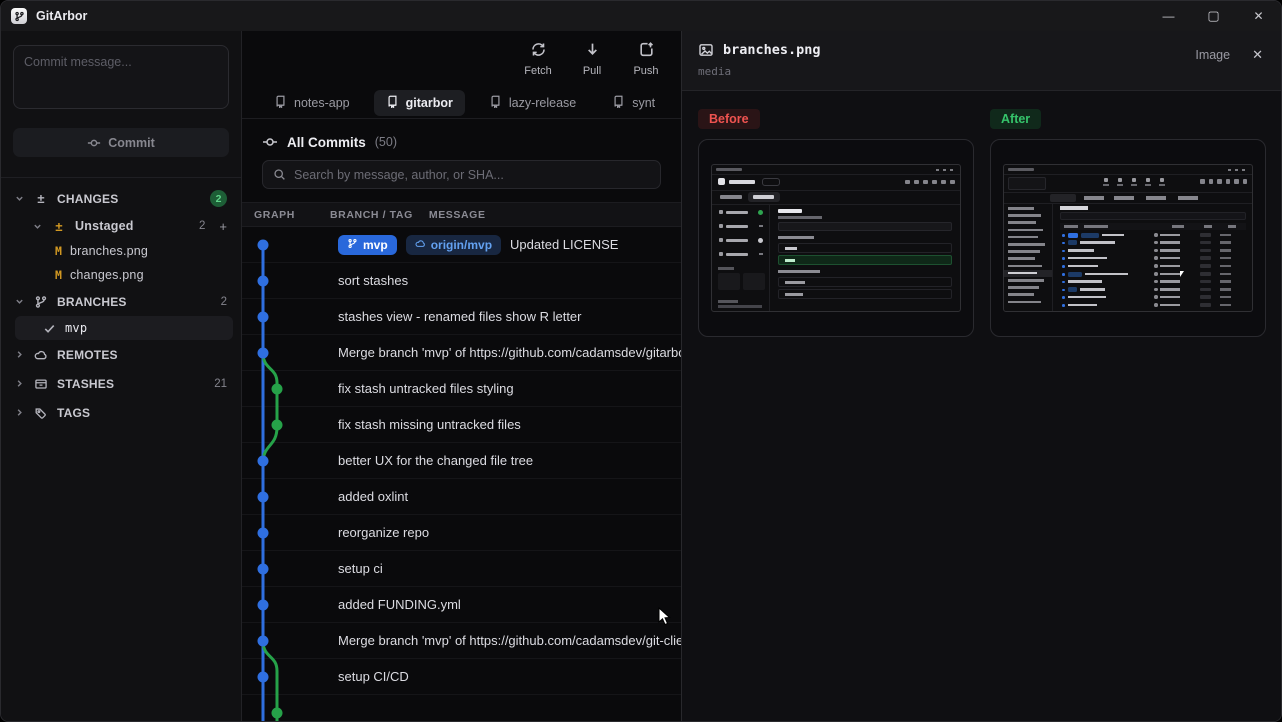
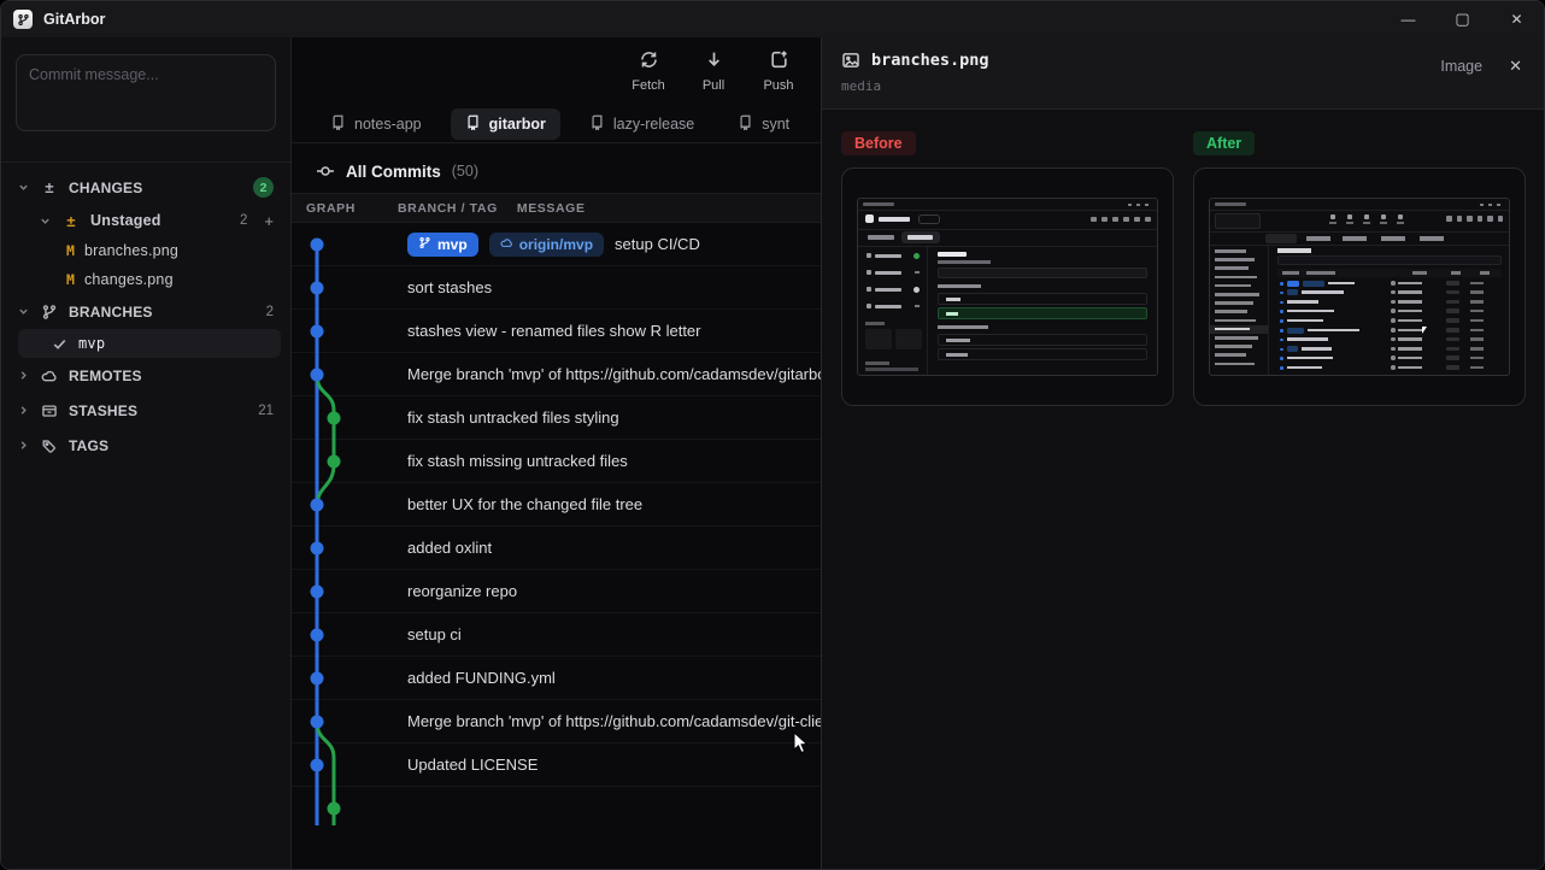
  GitArbor
  —
  ▢
  ✕
  Commit message...
- Commit
  ±
  CHANGES
  2
  ±
  Unstaged
  2
  +
  M
  branches.png
  M
  changes.png
  BRANCHES
  2
  mvp
  REMOTES
  STASHES
  21
  TAGS
  Fetch
  Pull
  Push
  notes-app
  gitarbor
  lazy-release
  synt
  All Commits
  (50)
- Search by message, author, or SHA...
  GRAPH
  BRANCH / TAG
  MESSAGE
  mvp
  origin/mvp
- Updated LICENSE
+ setup CI/CD
  sort stashes
  stashes view - renamed files show R letter
  Merge branch 'mvp' of https://github.com/cadamsdev/gitarb
  fix stash untracked files styling
  fix stash missing untracked files
  better UX for the changed file tree
  added oxlint
  reorganize repo
  setup ci
  added FUNDING.yml
  Merge branch 'mvp' of https://github.com/cadamsdev/git-clie
- setup CI/CD
+ Updated LICENSE
  branches.png
  media
  Image
  ✕
  Before
  After
